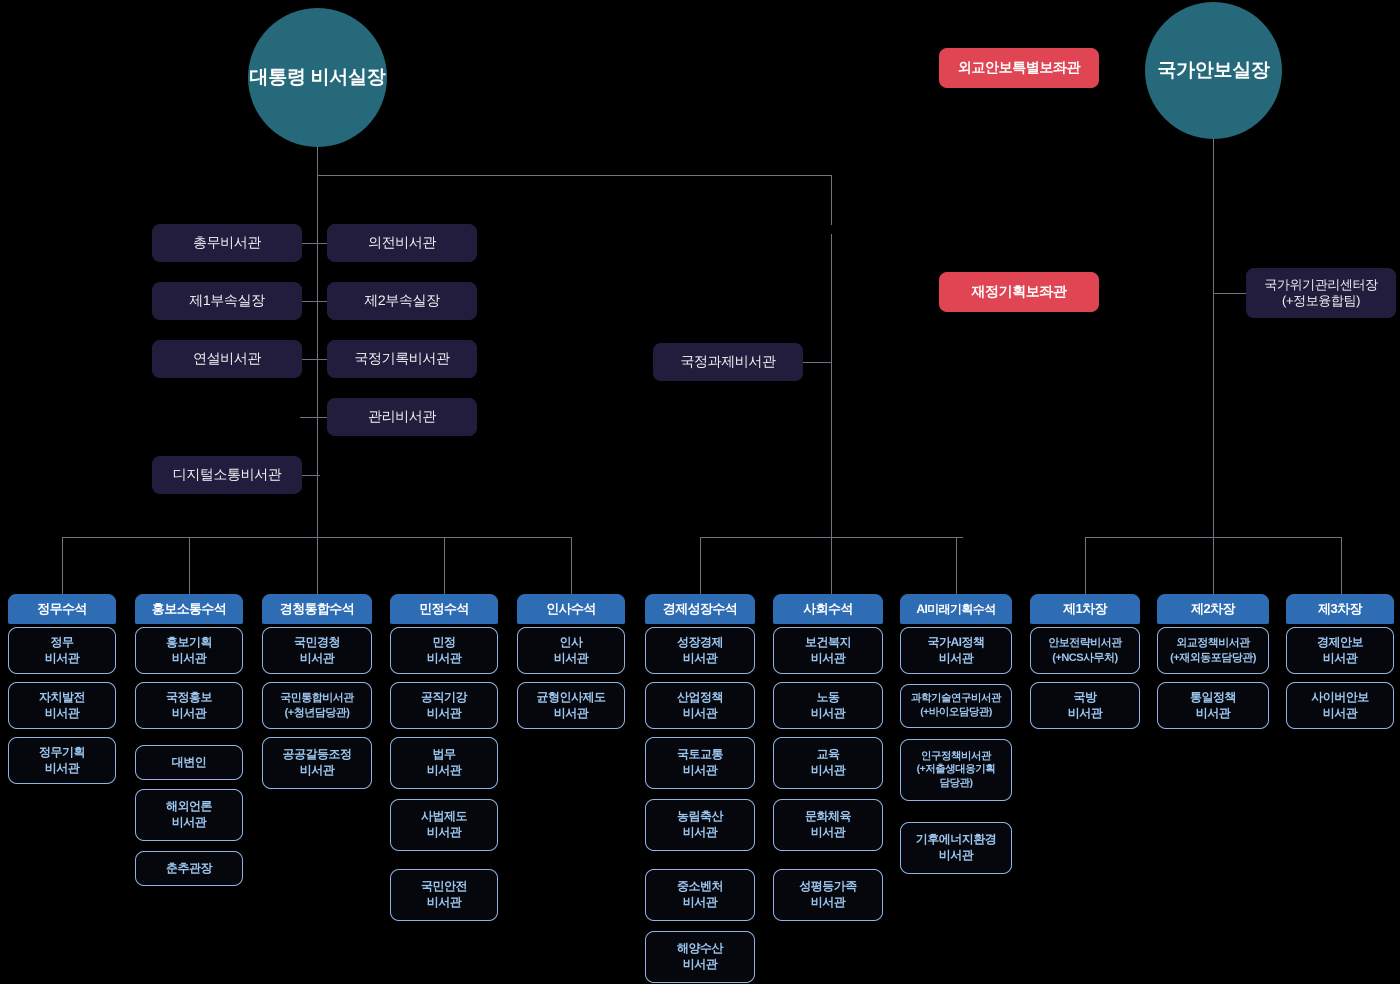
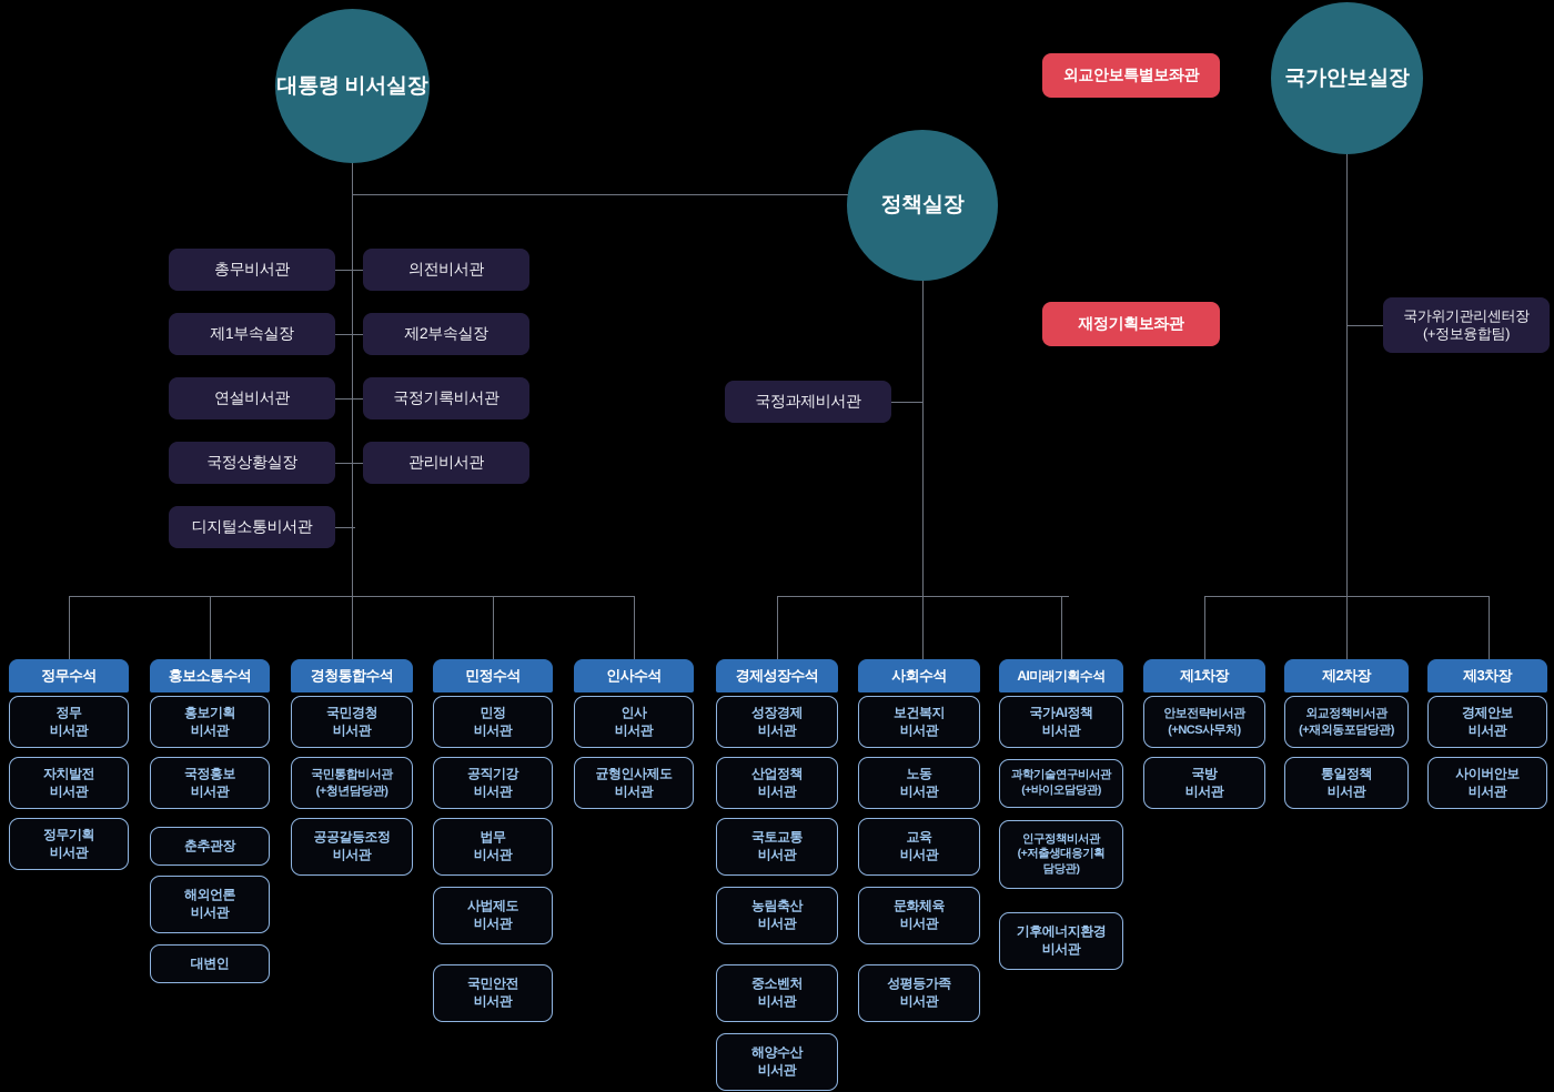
  대통령 비서실장
+ 정책실장
  국가안보실장
  외교안보특별보좌관
  재정기획보좌관
  총무비서관
  제1부속실장
  연설비서관
+ 국정상황실장
  디지털소통비서관
  의전비서관
  제2부속실장
  국정기록비서관
  관리비서관
  국정과제비서관
  국가위기관리센터장
  (+정보융합팀)
  정무수석
  정무
  비서관
  자치발전
  비서관
  정무기획
  비서관
  홍보소통수석
  홍보기획
  비서관
  국정홍보
  비서관
- 대변인
+ 춘추관장
  해외언론
  비서관
- 춘추관장
+ 대변인
  경청통합수석
  국민경청
  비서관
  국민통합비서관
  (+청년담당관)
  공공갈등조정
  비서관
  민정수석
  민정
  비서관
  공직기강
  비서관
  법무
  비서관
  사법제도
  비서관
  국민안전
  비서관
  인사수석
  인사
  비서관
  균형인사제도
  비서관
  경제성장수석
  성장경제
  비서관
  산업정책
  비서관
  국토교통
  비서관
  농림축산
  비서관
  중소벤처
  비서관
  해양수산
  비서관
  사회수석
  보건복지
  비서관
  노동
  비서관
  교육
  비서관
  문화체육
  비서관
  성평등가족
  비서관
  AI미래기획수석
  국가AI정책
  비서관
  과학기술연구비서관
  (+바이오담당관)
  인구정책비서관
  (+저출생대응기획
  담당관)
  기후에너지환경
  비서관
  제1차장
  안보전략비서관
  (+NCS사무처)
  국방
  비서관
  제2차장
  외교정책비서관
  (+재외동포담당관)
  통일정책
  비서관
  제3차장
  경제안보
  비서관
  사이버안보
  비서관
